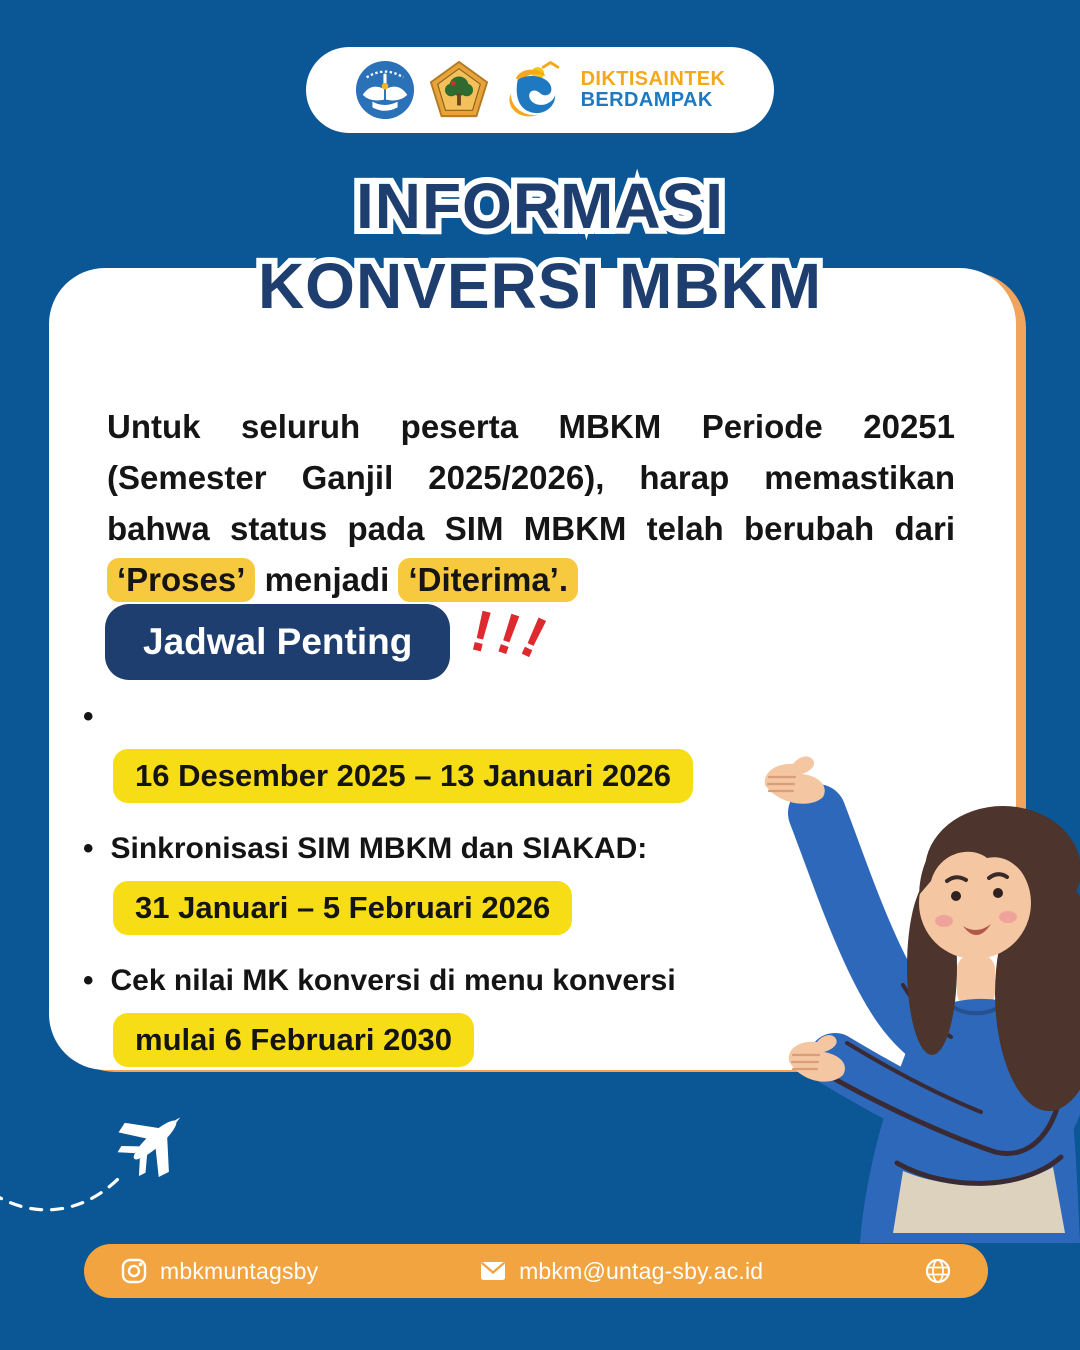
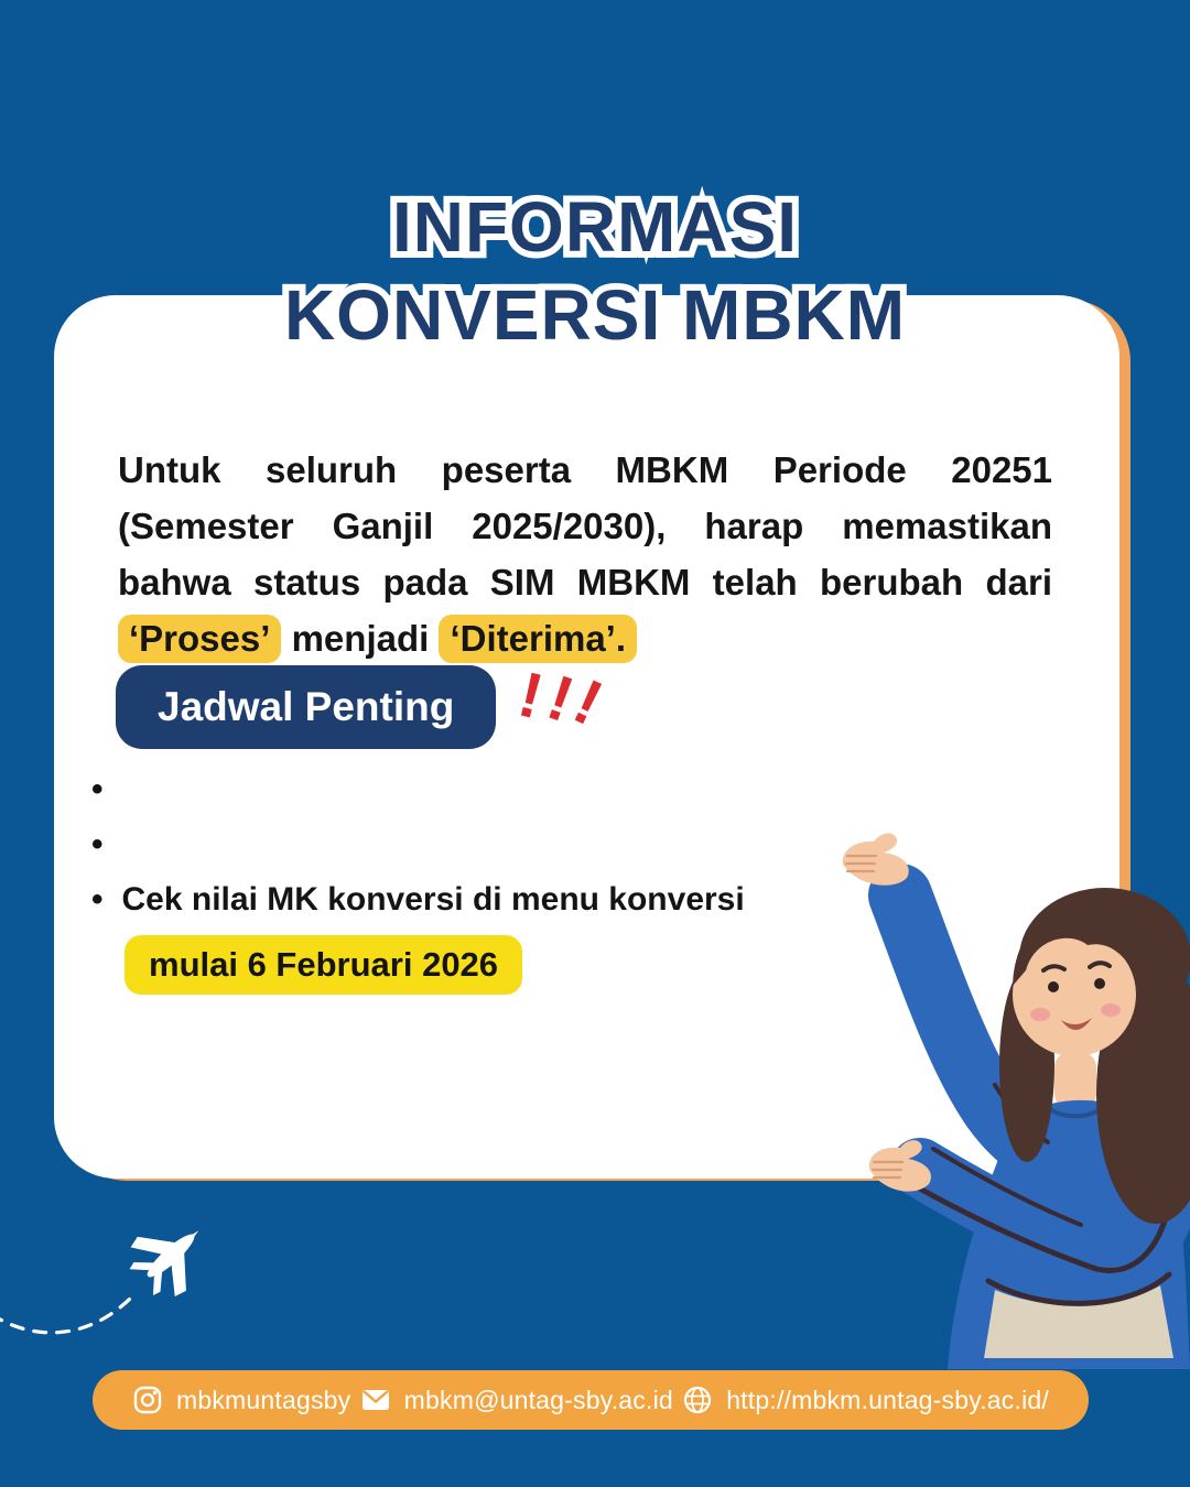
- DIKTISAINTEK
- BERDAMPAK
  INFORMASI
  KONVERSI MBKM
- Untuk seluruh peserta MBKM Periode 20251 (Semester Ganjil 2025/2026), harap memastikan bahwa status pada SIM MBKM telah berubah dari ‘Proses’ menjadi ‘Diterima’.
+ Untuk seluruh peserta MBKM Periode 20251 (Semester Ganjil 2025/2030), harap memastikan bahwa status pada SIM MBKM telah berubah dari ‘Proses’ menjadi ‘Diterima’.
  Jadwal Penting
  •
- 16 Desember 2025 – 13 Januari 2026
  •
- Sinkronisasi SIM MBKM dan SIAKAD:
- 31 Januari – 5 Februari 2026
  •
  Cek nilai MK konversi di menu konversi
- mulai 6 Februari 2030
+ mulai 6 Februari 2026
  mbkmuntagsby
  mbkm@untag-sby.ac.id
+ http://mbkm.untag-sby.ac.id/
